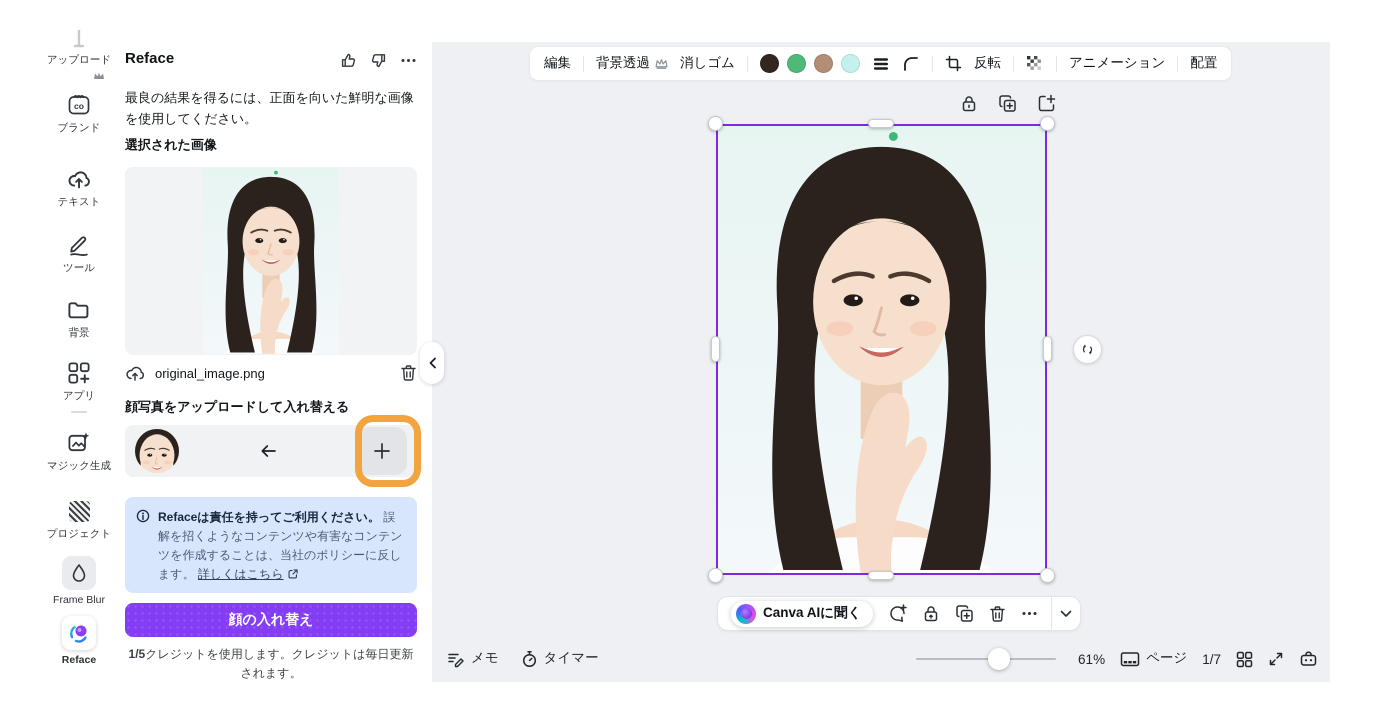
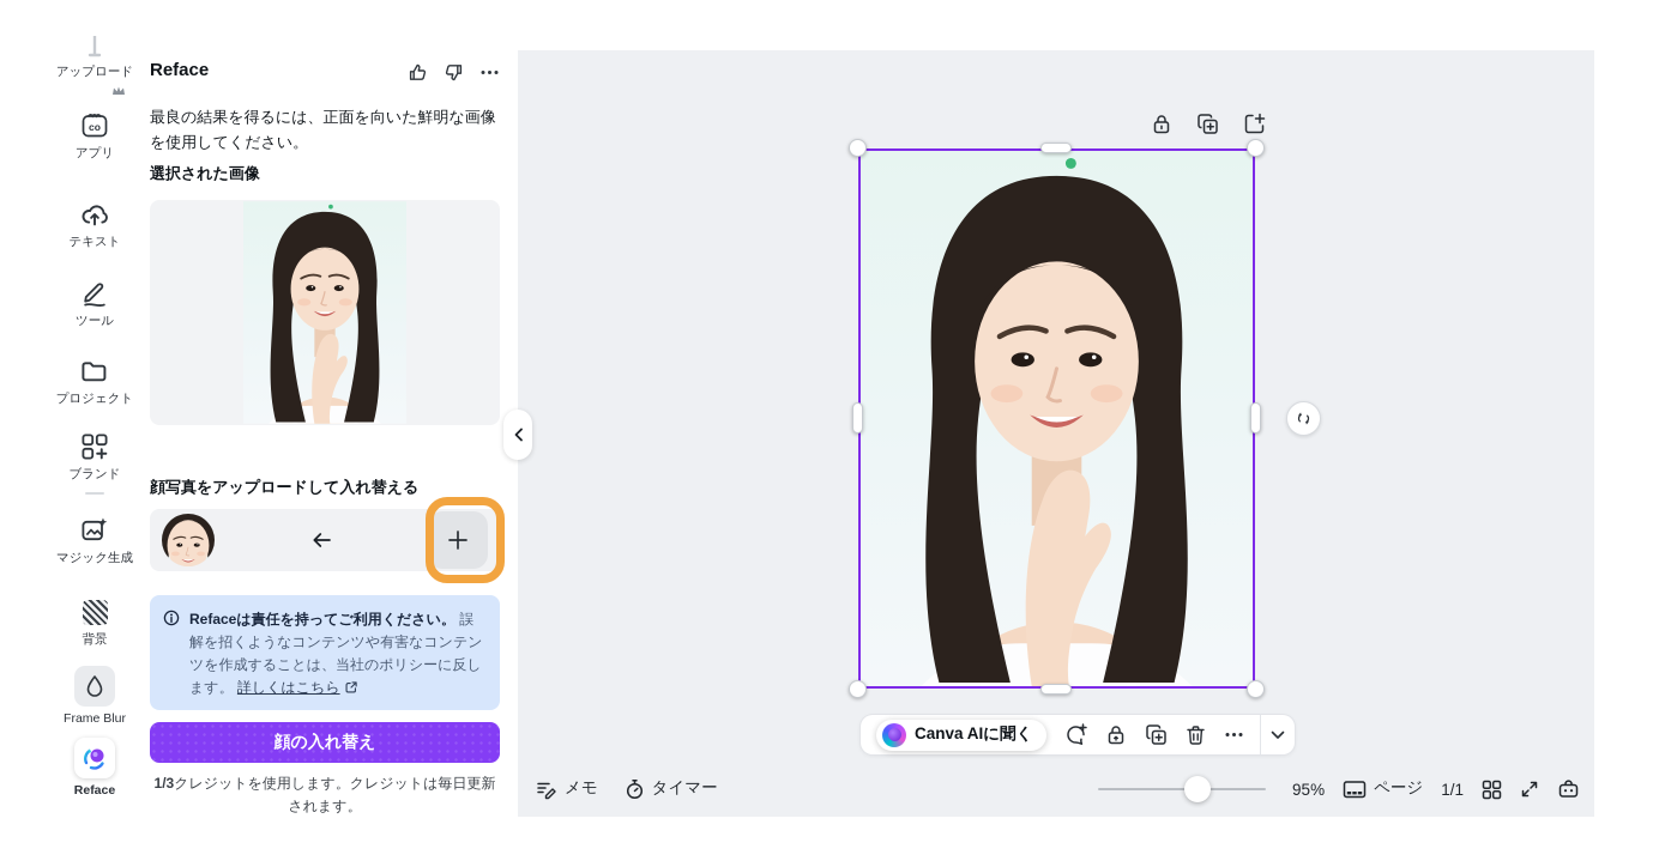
  アップロード
  co
- ブランド
+ アプリ
  テキスト
  ツール
- 背景
+ プロジェクト
- アプリ
+ ブランド
  マジック生成
- プロジェクト
+ 背景
  Frame Blur
  Reface
  Reface
  最良の結果を得るには、正面を向いた鮮明な画像を使用してください。
  選択された画像
- original_image.png
  顔写真をアップロードして入れ替える
  Refaceは責任を持ってご利用ください。 誤解を招くようなコンテンツや有害なコンテンツを作成することは、当社のポリシーに反します。 詳しくはこちら
  顔の入れ替え
- 1/5クレジットを使用します。クレジットは毎日更新されます。
+ 1/3クレジットを使用します。クレジットは毎日更新されます。
- 編集
- 背景透過
- 消しゴム
- 反転
- アニメーション
- 配置
  Canva AIに聞く
  メモ
  タイマー
- 61%
+ 95%
  ページ
- 1/7
+ 1/1
